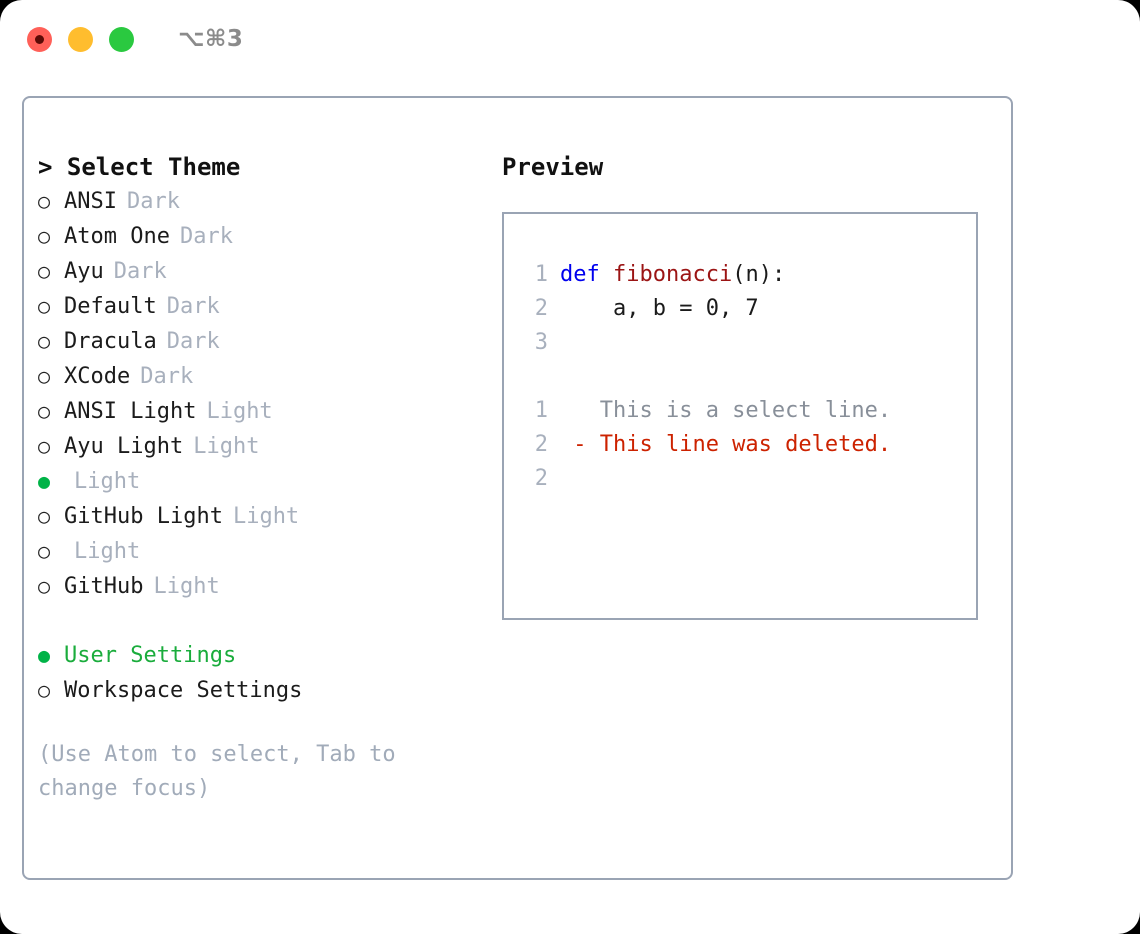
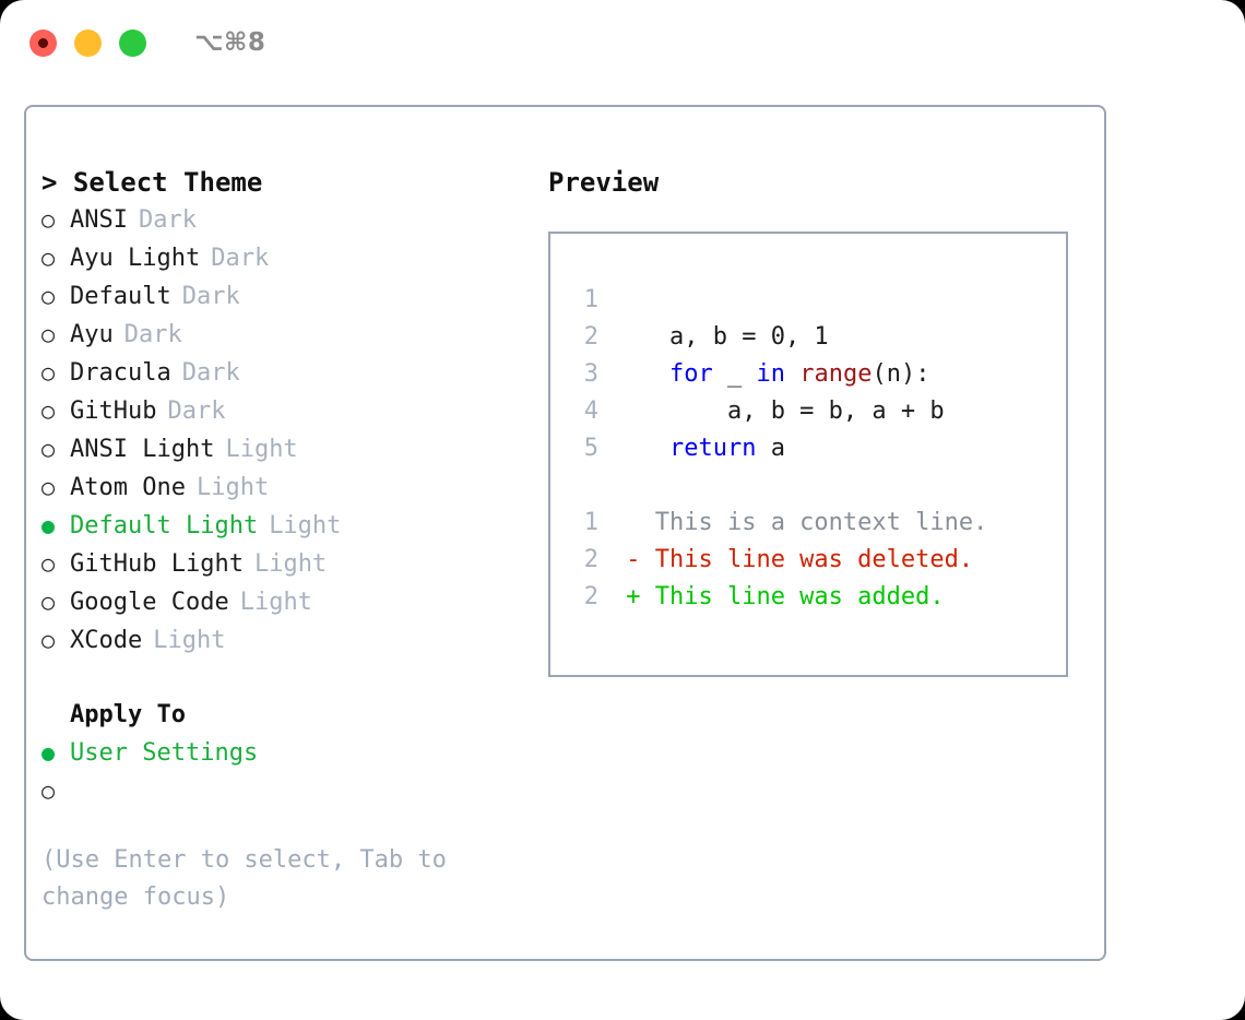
- ⌥⌘3
+ ⌥⌘8
  > Select Theme
  ○
  ANSI
  Dark
  ○
- Atom One
+ Ayu Light
  Dark
  ○
- Ayu
+ Default
  Dark
  ○
- Default
+ Ayu
  Dark
  ○
  Dracula
  Dark
  ○
- XCode
+ GitHub
  Dark
  ○
  ANSI Light
  Light
  ○
- Ayu Light
+ Atom One
  Light
  ●
+ Default Light
  Light
  ○
  GitHub Light
  Light
  ○
+ Google Code
  Light
  ○
- GitHub
+ XCode
  Light
+ Apply To
  ●
  User Settings
  ○
- Workspace Settings
- (Use Atom to select, Tab to change focus)
+ (Use Enter to select, Tab to change focus)
  Preview
  1
- def fibonacci(n):
  2
- a, b = 0, 7
+ a, b = 0, 1
  3
+ for _ in range(n):
+ 4
+ a, b = b, a + b
+ 5
+ return a
  1
- This is a select line.
+ This is a context line.
  2
  - This line was deleted.
  2
+ + This line was added.
